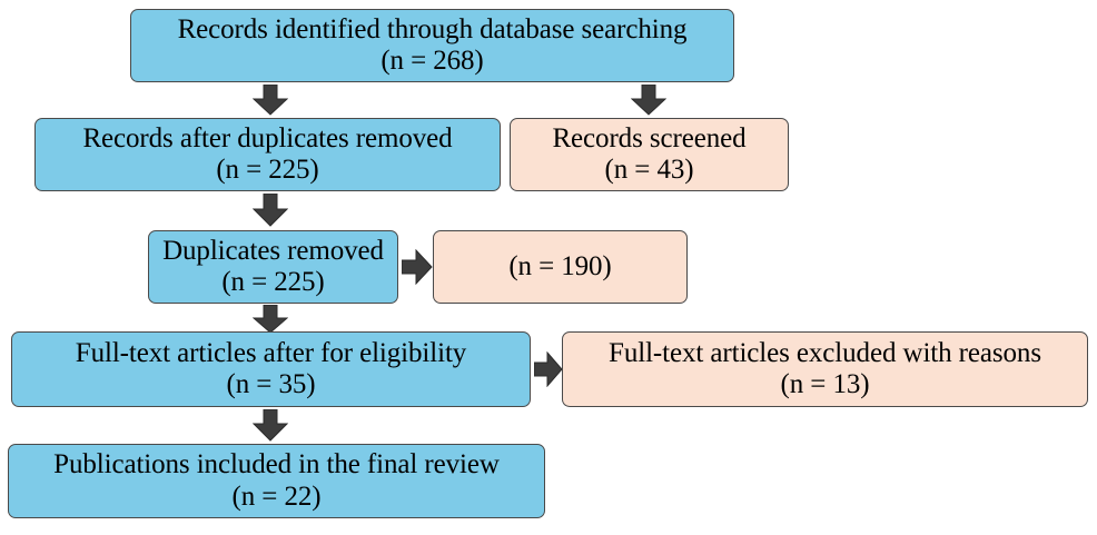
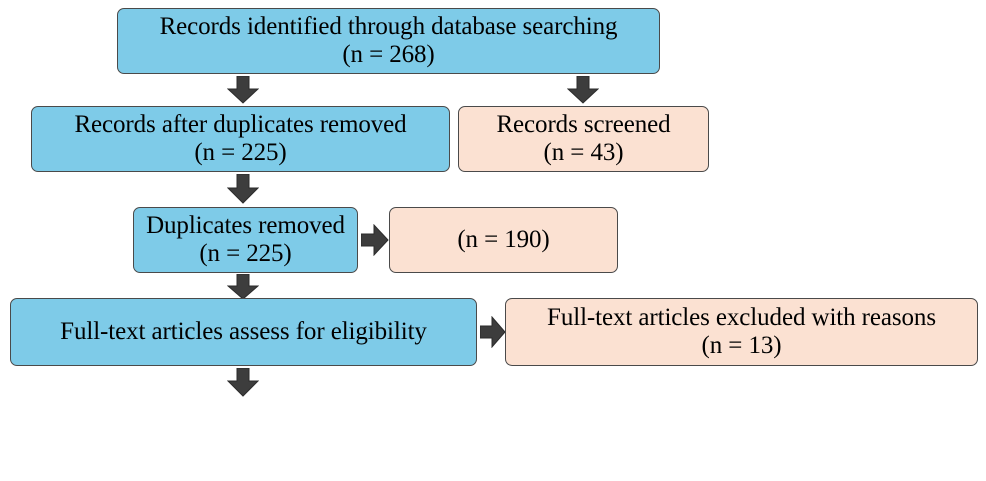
  Records identified through database searching
  (n = 268)
  Records after duplicates removed
  (n = 225)
  Records screened
  (n = 43)
  Duplicates removed
  (n = 225)
  (n = 190)
- Full-text articles after for eligibility
+ Full-text articles assess for eligibility
- (n = 35)
  Full-text articles excluded with reasons
  (n = 13)
- Publications included in the final review
- (n = 22)
